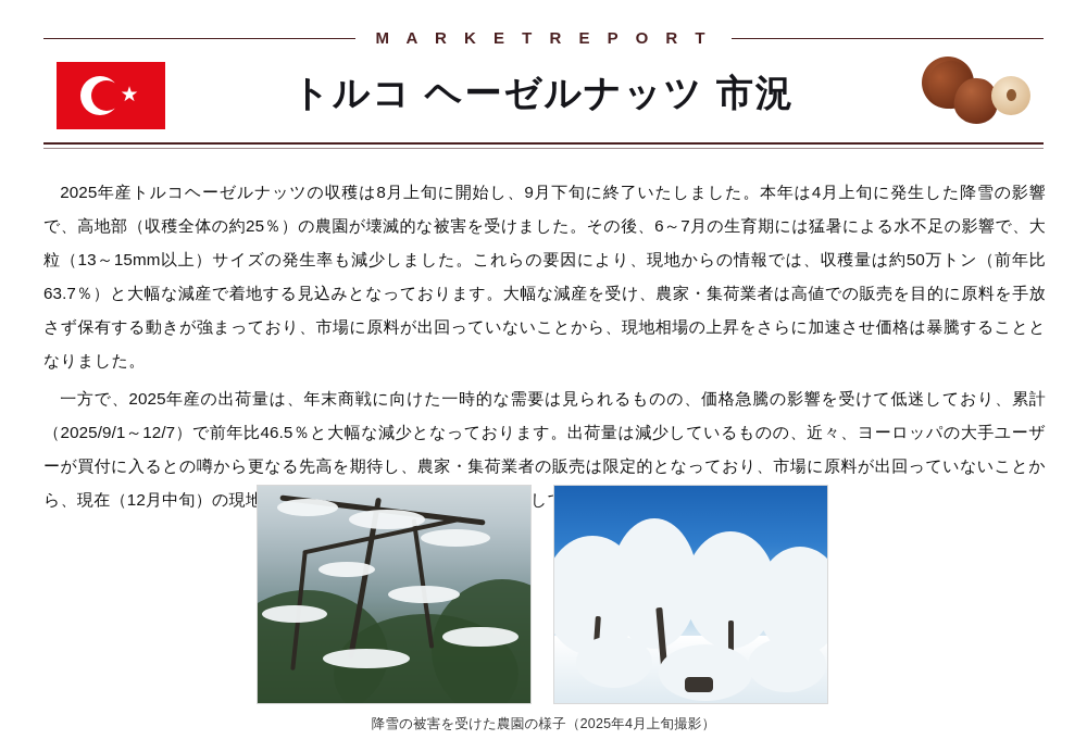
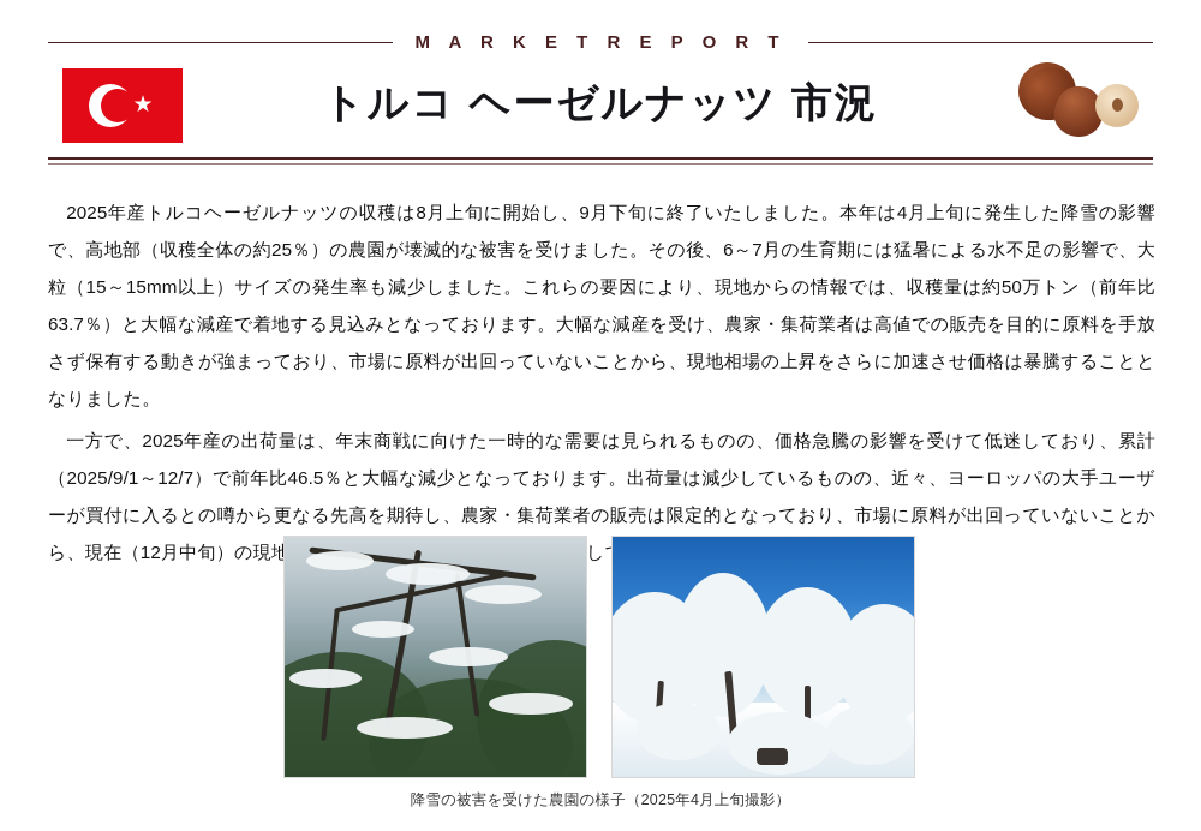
  M A R K E T R E P O R T
  ★
  トルコ ヘーゼルナッツ 市況
- 2025年産トルコヘーゼルナッツの収穫は8月上旬に開始し、9月下旬に終了いたしました。本年は4月上旬に発生した降雪の影響で、高地部（収穫全体の約25％）の農園が壊滅的な被害を受けました。その後、6～7月の生育期には猛暑による水不足の影響で、大粒（13～15mm以上）サイズの発生率も減少しました。これらの要因により、現地からの情報では、収穫量は約50万トン（前年比63.7％）と大幅な減産で着地する見込みとなっております。大幅な減産を受け、農家・集荷業者は高値での販売を目的に原料を手放さず保有する動きが強まっており、市場に原料が出回っていないことから、現地相場の上昇をさらに加速させ価格は暴騰することとなりました。
+ 2025年産トルコヘーゼルナッツの収穫は8月上旬に開始し、9月下旬に終了いたしました。本年は4月上旬に発生した降雪の影響で、高地部（収穫全体の約25％）の農園が壊滅的な被害を受けました。その後、6～7月の生育期には猛暑による水不足の影響で、大粒（15～15mm以上）サイズの発生率も減少しました。これらの要因により、現地からの情報では、収穫量は約50万トン（前年比63.7％）と大幅な減産で着地する見込みとなっております。大幅な減産を受け、農家・集荷業者は高値での販売を目的に原料を手放さず保有する動きが強まっており、市場に原料が出回っていないことから、現地相場の上昇をさらに加速させ価格は暴騰することとなりました。
  一方で、2025年産の出荷量は、年末商戦に向けた一時的な需要は見られるものの、価格急騰の影響を受けて低迷しており、累計（2025/9/1～12/7）で前年比46.5％と大幅な減少となっております。出荷量は減少しているものの、近々、ヨーロッパの大手ユーザーが買付に入るとの噂から更なる先高を期待し、農家・集荷業者の販売は限定的となっており、市場に原料が出回っていないことから、現在（12月中旬）の現地し
  降雪の被害を受けた農園の様子（2025年4月上旬撮影）
